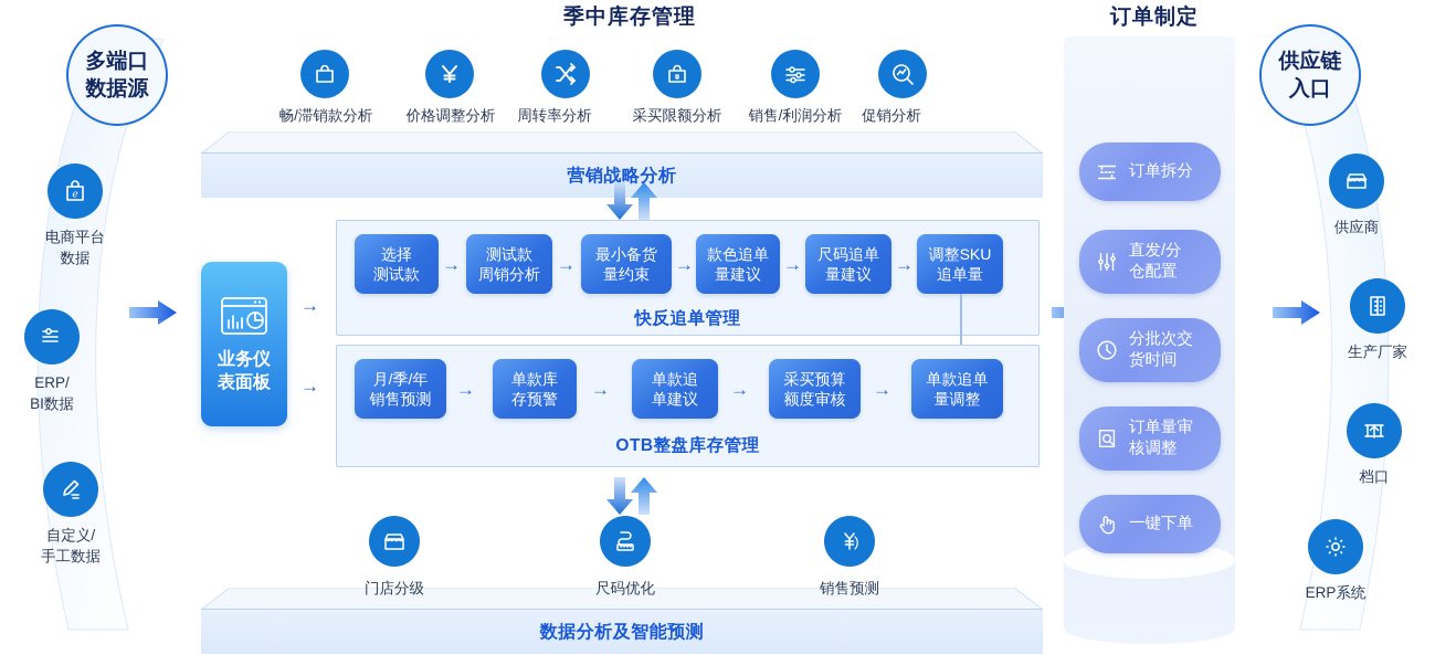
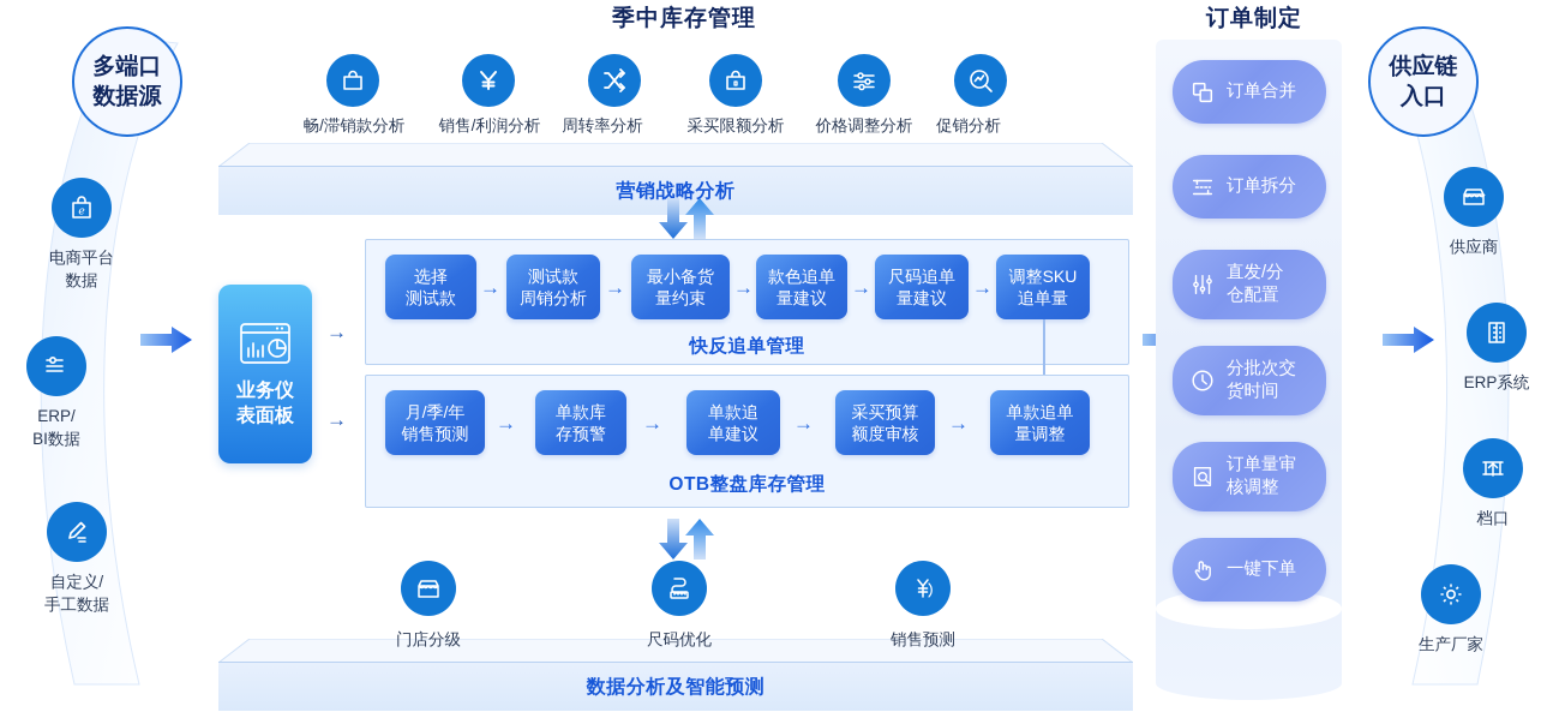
  多端口
  数据源
  e
  电商平台
  数据
  ERP/
  BI数据
  自定义/
  手工数据
  季中库存管理
  营销战略分析
  畅/滞销款分析
- 价格调整分析
+ 销售/利润分析
  周转率分析
  采买限额分析
- 销售/利润分析
+ 价格调整分析
  促销分析
  快反追单管理
  选择
  测试款
  →
  测试款
  周销分析
  →
  最小备货
  量约束
  →
  款色追单
  量建议
  →
  尺码追单
  量建议
  →
  调整SKU
  追单量
  OTB整盘库存管理
  月/季/年
  销售预测
  →
  单款库
  存预警
  →
  单款追
  单建议
  →
  采买预算
  额度审核
  →
  单款追单
  量调整
  业务仪
  表面板
  →
  →
  数据分析及智能预测
  门店分级
  尺码优化
  销售预测
  订单制定
+ 订单合并
  订单拆分
  直发/分
  仓配置
  分批次交
  货时间
  订单量审
  核调整
  一键下单
  供应链
  入口
  供应商
- 生产厂家
+ ERP系统
  档口
- ERP系统
+ 生产厂家
